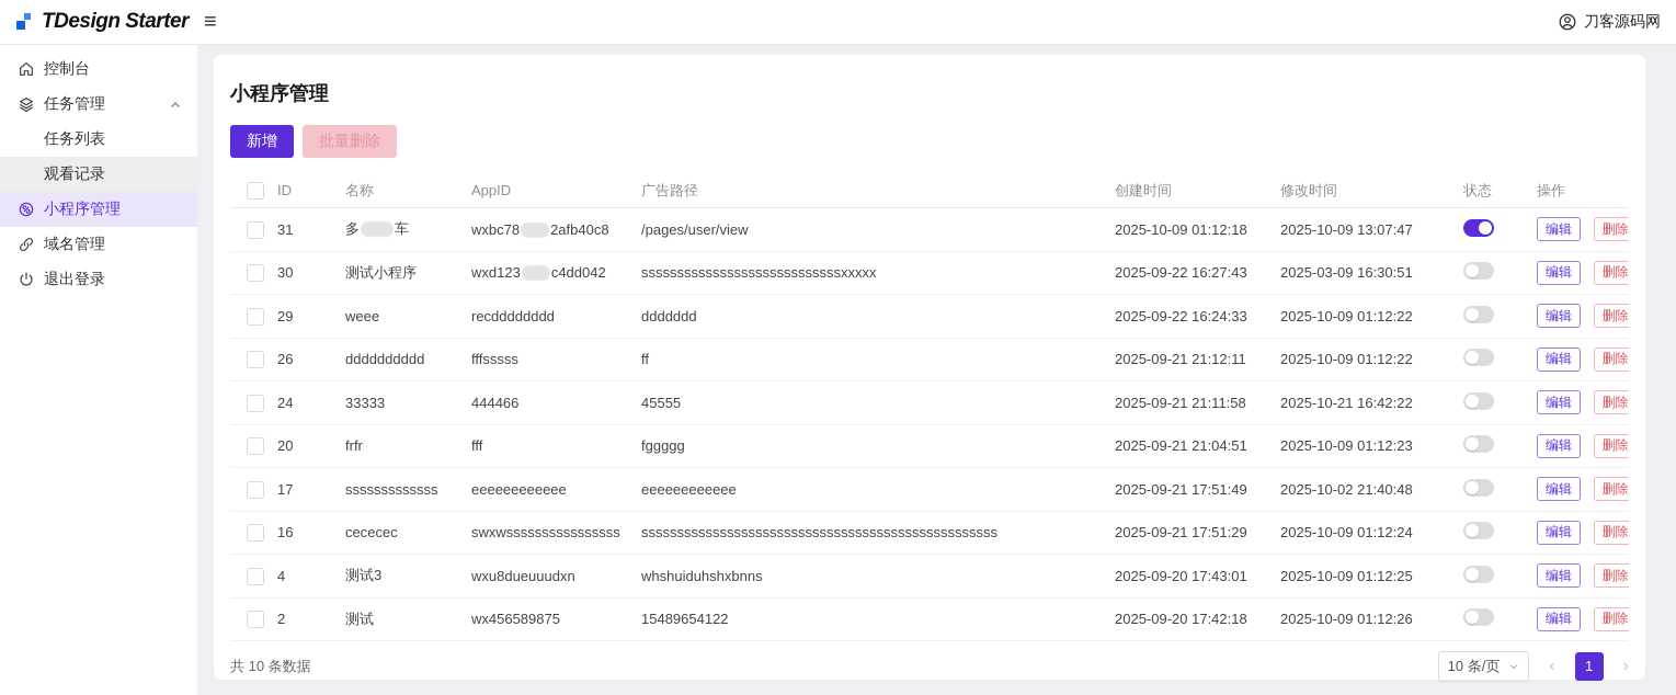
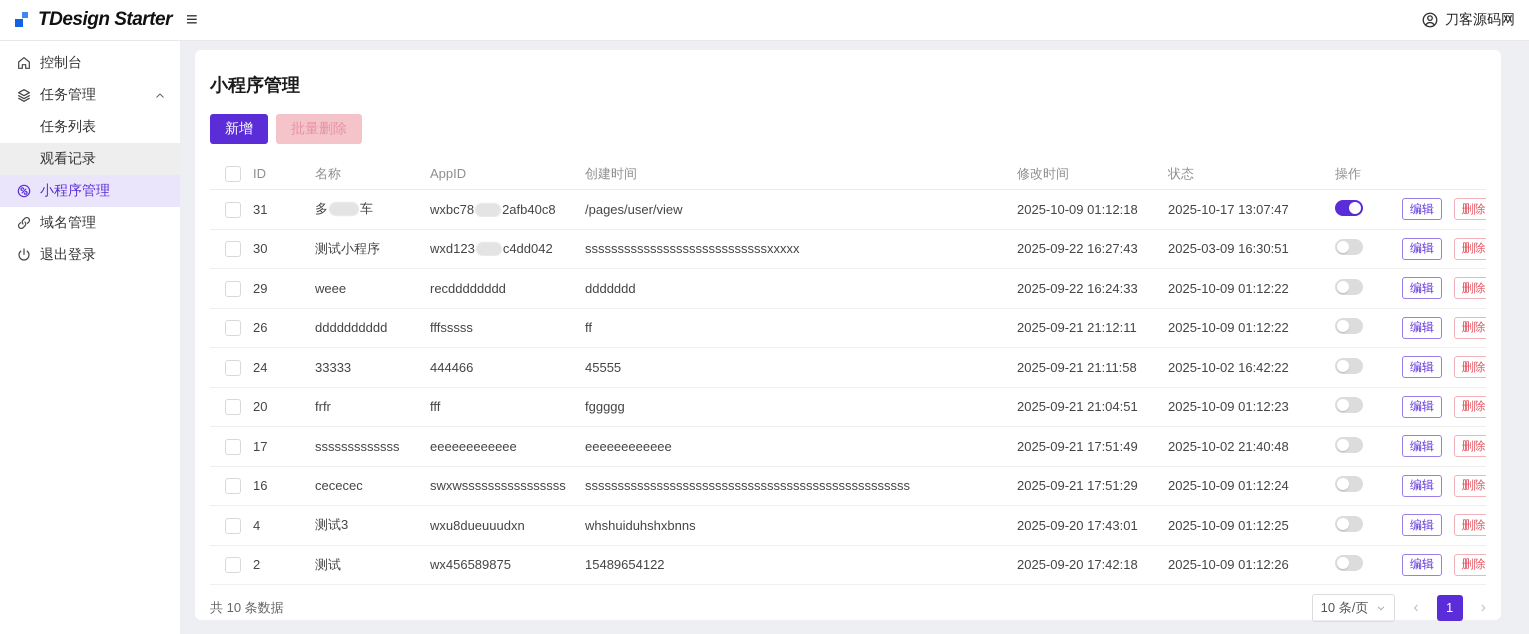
  TDesign Starter
  ≡
  刀客源码网
  控制台
  任务管理
  任务列表
  观看记录
  小程序管理
  域名管理
  退出登录
  小程序管理
  新增
  批量删除
  ID
  名称
  AppID
- 广告路径
  创建时间
  修改时间
  状态
  操作
  31
  多 车
  wxbc78 2afb40c8
  /pages/user/view
  2025-10-09 01:12:18
- 2025-10-09 13:07:47
+ 2025-10-17 13:07:47
  编辑 删除
  30
  测试小程序
  wxd123 c4dd042
  ssssssssssssssssssssssssssssxxxxx
  2025-09-22 16:27:43
  2025-03-09 16:30:51
  编辑 删除
  29
  weee
  recdddddddd
  ddddddd
  2025-09-22 16:24:33
  2025-10-09 01:12:22
  编辑 删除
  26
  dddddddddd
  fffsssss
  ff
  2025-09-21 21:12:11
  2025-10-09 01:12:22
  编辑 删除
  24
  33333
  444466
  45555
  2025-09-21 21:11:58
- 2025-10-21 16:42:22
+ 2025-10-02 16:42:22
  编辑 删除
  20
  frfr
  fff
  fggggg
  2025-09-21 21:04:51
  2025-10-09 01:12:23
  编辑 删除
  17
  sssssssssssss
  eeeeeeeeeeee
  eeeeeeeeeeee
  2025-09-21 17:51:49
  2025-10-02 21:40:48
  编辑 删除
  16
  cececec
  swxwssssssssssssssss
  ssssssssssssssssssssssssssssssssssssssssssssssssss
  2025-09-21 17:51:29
  2025-10-09 01:12:24
  编辑 删除
  4
  测试3
  wxu8dueuuudxn
  whshuiduhshxbnns
  2025-09-20 17:43:01
  2025-10-09 01:12:25
  编辑 删除
  2
  测试
  wx456589875
  15489654122
  2025-09-20 17:42:18
  2025-10-09 01:12:26
  编辑 删除
  共 10 条数据
  10 条/页
  ‹
  1
  ›
